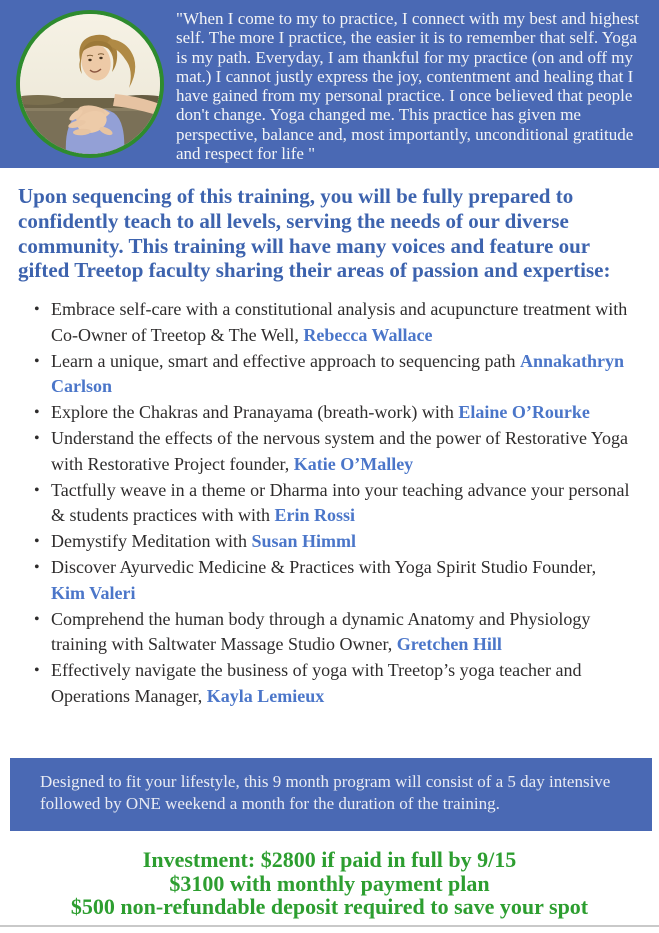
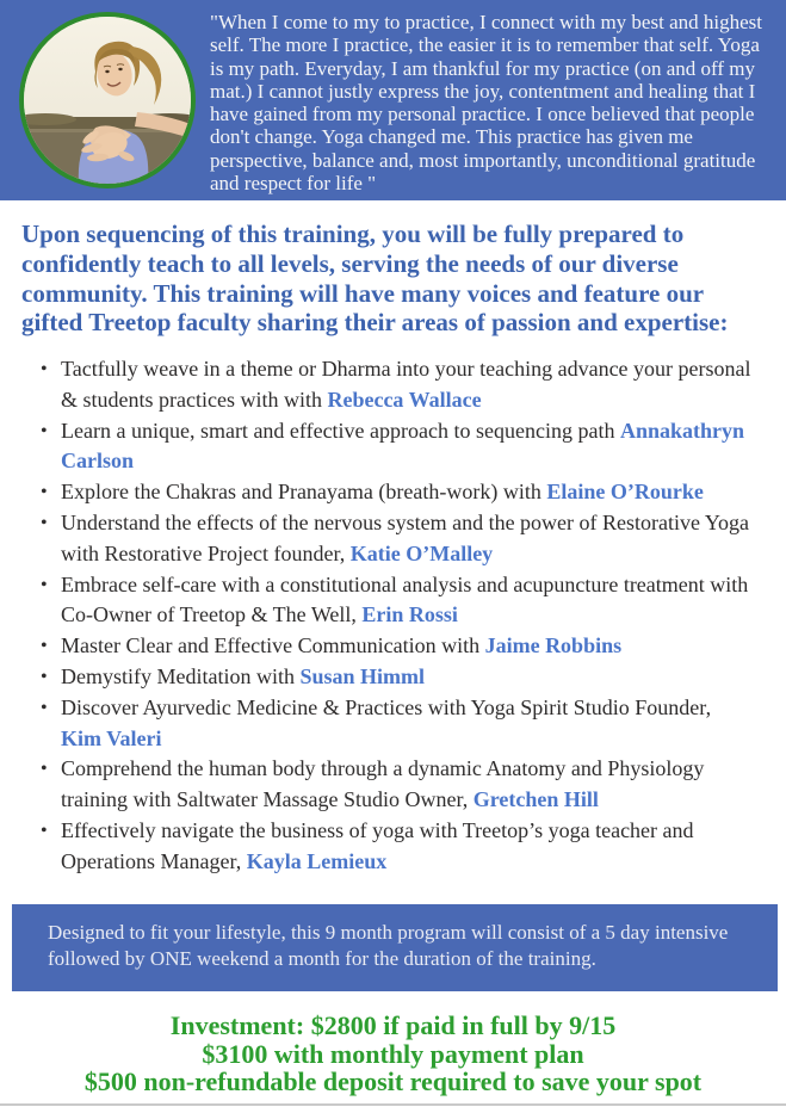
  "When I come to my to practice, I connect with my best and highest self. The more I practice, the easier it is to remember that self. Yoga is my path. Everyday, I am thankful for my practice (on and off my mat.) I cannot justly express the joy, contentment and healing that I have gained from my personal practice. I once believed that people don't change. Yoga changed me. This practice has given me perspective, balance and, most importantly, unconditional gratitude and respect for life "
  Upon sequencing of this training, you will be fully prepared to confidently teach to all levels, serving the needs of our diverse community. This training will have many voices and feature our gifted Treetop faculty sharing their areas of passion and expertise:
- Embrace self-care with a constitutional analysis and acupuncture treatment with Co-Owner of Treetop & The Well, Rebecca Wallace
+ Tactfully weave in a theme or Dharma into your teaching advance your personal & students practices with with Rebecca Wallace
  Learn a unique, smart and effective approach to sequencing path Annakathryn Carlson
  Explore the Chakras and Pranayama (breath-work) with Elaine O’Rourke
  Understand the effects of the nervous system and the power of Restorative Yoga with Restorative Project founder, Katie O’Malley
- Tactfully weave in a theme or Dharma into your teaching advance your personal & students practices with with Erin Rossi
+ Embrace self-care with a constitutional analysis and acupuncture treatment with Co-Owner of Treetop & The Well, Erin Rossi
+ Master Clear and Effective Communication with Jaime Robbins
  Demystify Meditation with Susan Himml
  Discover Ayurvedic Medicine & Practices with Yoga Spirit Studio Founder, Kim Valeri
  Comprehend the human body through a dynamic Anatomy and Physiology training with Saltwater Massage Studio Owner, Gretchen Hill
  Effectively navigate the business of yoga with Treetop’s yoga teacher and Operations Manager, Kayla Lemieux
  Designed to fit your lifestyle, this 9 month program will consist of a 5 day intensive followed by ONE weekend a month for the duration of the training.
  Investment: $2800 if paid in full by 9/15
  $3100 with monthly payment plan
  $500 non-refundable deposit required to save your spot
